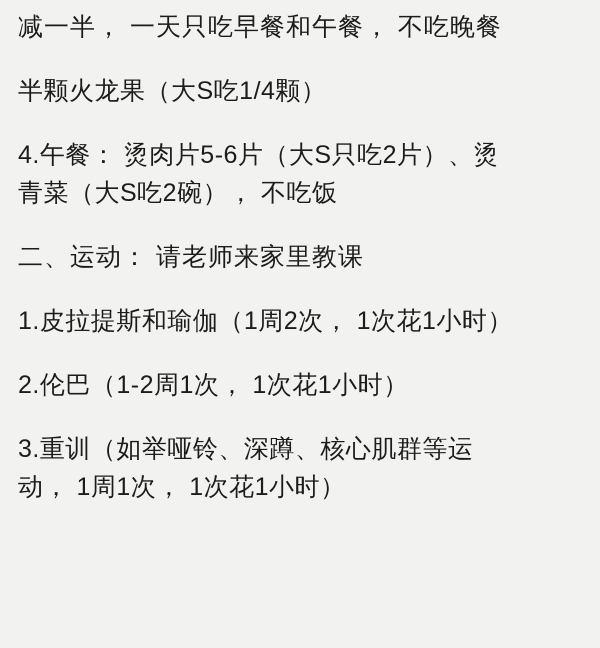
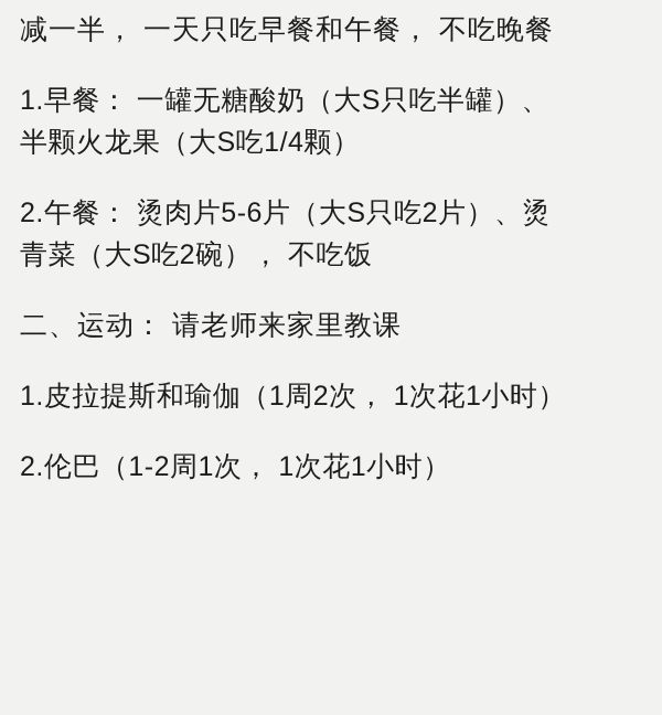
  减一半， 一天只吃早餐和午餐， 不吃晚餐
+ 1.早餐： 一罐无糖酸奶（大S只吃半罐）、
  半颗火龙果（大S吃1/4颗）
- 4.午餐： 烫肉片5-6片（大S只吃2片）、烫
+ 2.午餐： 烫肉片5-6片（大S只吃2片）、烫
  青菜（大S吃2碗）， 不吃饭
  二、运动： 请老师来家里教课
  1.皮拉提斯和瑜伽（1周2次， 1次花1小时）
  2.伦巴（1-2周1次， 1次花1小时）
- 3.重训（如举哑铃、深蹲、核心肌群等运
- 动， 1周1次， 1次花1小时）
